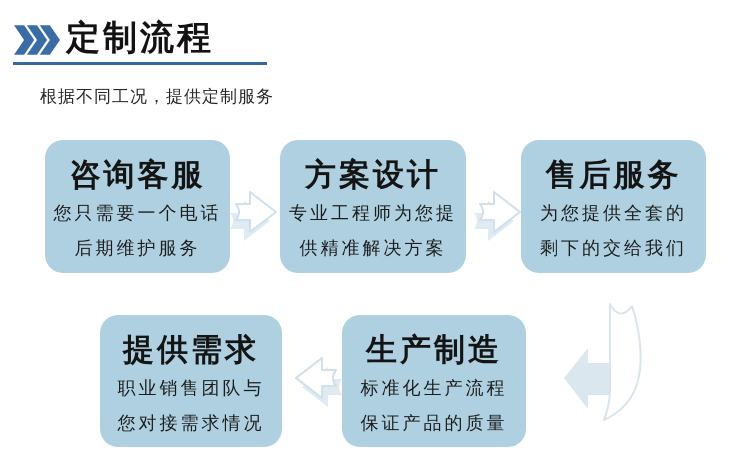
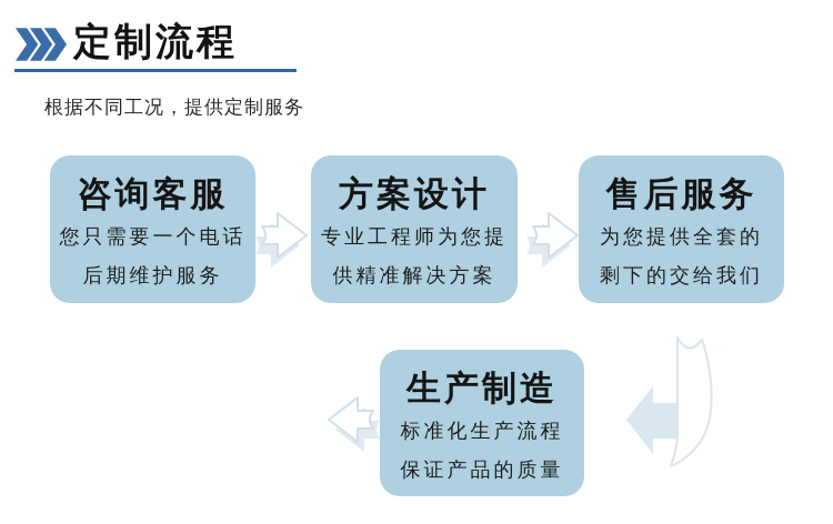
  定制流程
  根据不同工况，提供定制服务
  咨询客服
  您只需要一个电话
  后期维护服务
  方案设计
  专业工程师为您提
  供精准解决方案
  售后服务
  为您提供全套的
  剩下的交给我们
- 提供需求
- 职业销售团队与
- 您对接需求情况
  生产制造
  标准化生产流程
  保证产品的质量
